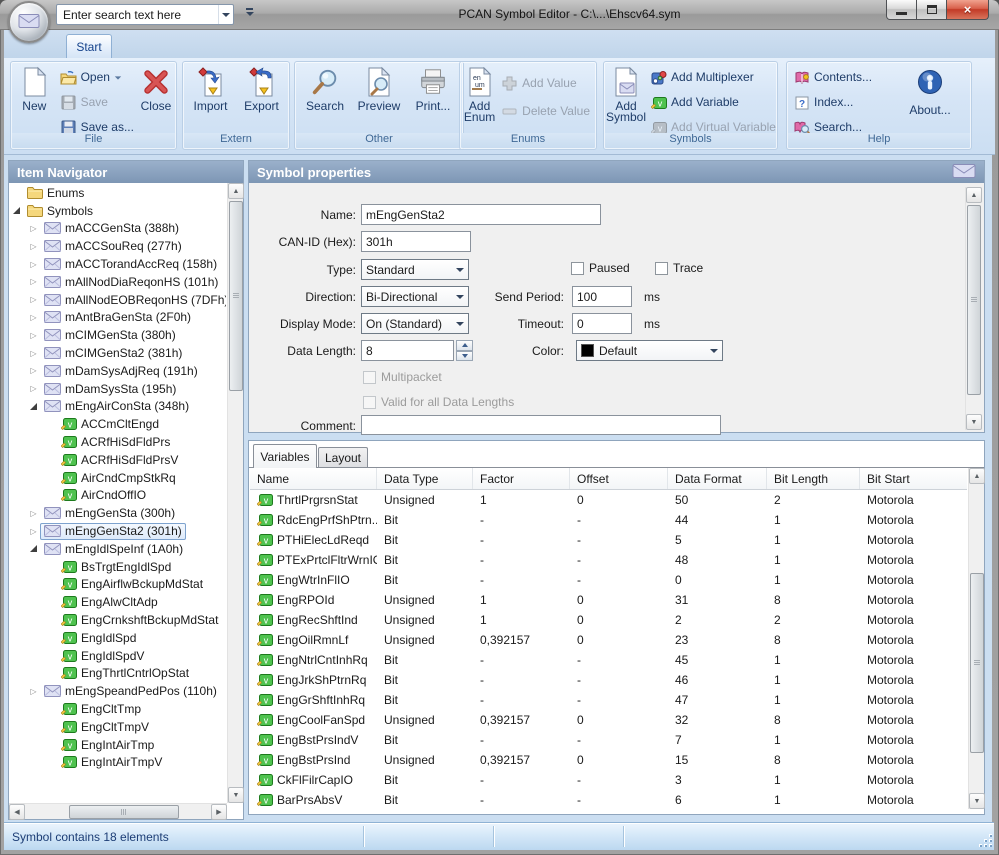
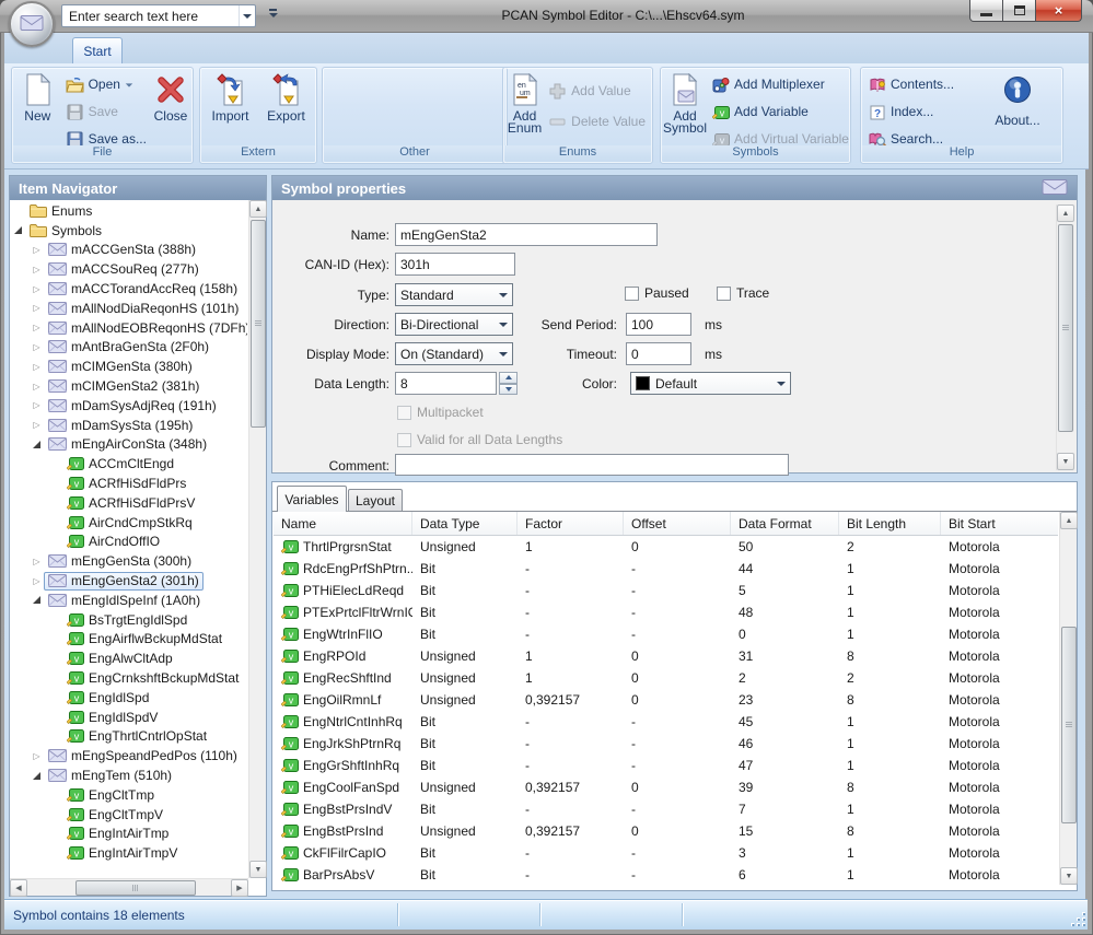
  PCAN Symbol Editor - C:\...\Ehscv64.sym
  Enter search text here
  ×
  Start
  New
  Open
  Save
  Save as...
  Close
  File
  Import
  Export
  Extern
- Search
- Preview
- Print...
  Other
  Add
  Enum
  Add Value
  Delete Value
  Enums
  Add
  Symbol
  Add Multiplexer
  v
  Add Variable
  v
  Add Virtual Variable
  Symbols
  Contents...
  ?
  Index...
  Search...
  About...
  Help
  Item Navigator
  Enums
  Symbols
  ▷
  mACCGenSta (388h)
  ▷
  mACCSouReq (277h)
  ▷
  mACCTorandAccReq (158h)
  ▷
  mAllNodDiaReqonHS (101h)
  ▷
  mAllNodEOBReqonHS (7DFh
  ▷
  mAntBraGenSta (2F0h)
  ▷
  mCIMGenSta (380h)
  ▷
  mCIMGenSta2 (381h)
  ▷
  mDamSysAdjReq (191h)
  ▷
  mDamSysSta (195h)
  mEngAirConSta (348h)
  v
  ACCmCltEngd
  v
  ACRfHiSdFldPrs
  v
  ACRfHiSdFldPrsV
  v
  AirCndCmpStkRq
  v
  AirCndOffIO
  ▷
  mEngGenSta (300h)
  ▷
  mEngGenSta2 (301h)
  mEngIdlSpeInf (1A0h)
  v
  BsTrgtEngIdlSpd
  v
  EngAirflwBckupMdStat
  v
  EngAlwCltAdp
  v
  EngCrnkshftBckupMdStat
  v
  EngIdlSpd
  v
  EngIdlSpdV
  v
  EngThrtlCntrlOpStat
  ▷
  mEngSpeandPedPos (110h)
+ mEngTem (510h)
  v
  EngCltTmp
  v
  EngCltTmpV
  v
  EngIntAirTmp
  v
  EngIntAirTmpV
  Symbol properties
  Name:
  mEngGenSta2
  CAN-ID (Hex):
  301h
  Type:
  Standard
  Paused
  Trace
  Direction:
  Bi-Directional
  Send Period:
  100
  ms
  Display Mode:
  On (Standard)
  Timeout:
  0
  ms
  Data Length:
  8
  Color:
  Default
  Multipacket
  Valid for all Data Lengths
  Comment:
  Variables
  Layout
  Name
  Data Type
  Factor
  Offset
  Data Format
  Bit Length
  Bit Start
  v
  ThrtlPrgrsnStat
  Unsigned
  1
  0
  50
  2
  Motorola
  v
  RdcEngPrfShPtrn..
  Bit
  -
  -
  44
  1
  Motorola
  v
  PTHiElecLdReqd
  Bit
  -
  -
  5
  1
  Motorola
  v
  PTExPrtclFltrWrnI
  Bit
  -
  -
  48
  1
  Motorola
  v
  EngWtrInFlIO
  Bit
  -
  -
  0
  1
  Motorola
  v
  EngRPOId
  Unsigned
  1
  0
  31
  8
  Motorola
  v
  EngRecShftInd
  Unsigned
  1
  0
  2
  2
  Motorola
  v
  EngOilRmnLf
  Unsigned
  0,392157
  0
  23
  8
  Motorola
  v
  EngNtrlCntInhRq
  Bit
  -
  -
  45
  1
  Motorola
  v
  EngJrkShPtrnRq
  Bit
  -
  -
  46
  1
  Motorola
  v
  EngGrShftInhRq
  Bit
  -
  -
  47
  1
  Motorola
  v
  EngCoolFanSpd
  Unsigned
  0,392157
  0
- 32
+ 39
  8
  Motorola
  v
  EngBstPrsIndV
  Bit
  -
  -
  7
  1
  Motorola
  v
  EngBstPrsInd
  Unsigned
  0,392157
  0
  15
  8
  Motorola
  v
  CkFlFilrCapIO
  Bit
  -
  -
  3
  1
  Motorola
  v
  BarPrsAbsV
  Bit
  -
  -
  6
  1
  Motorola
  Symbol contains 18 elements
